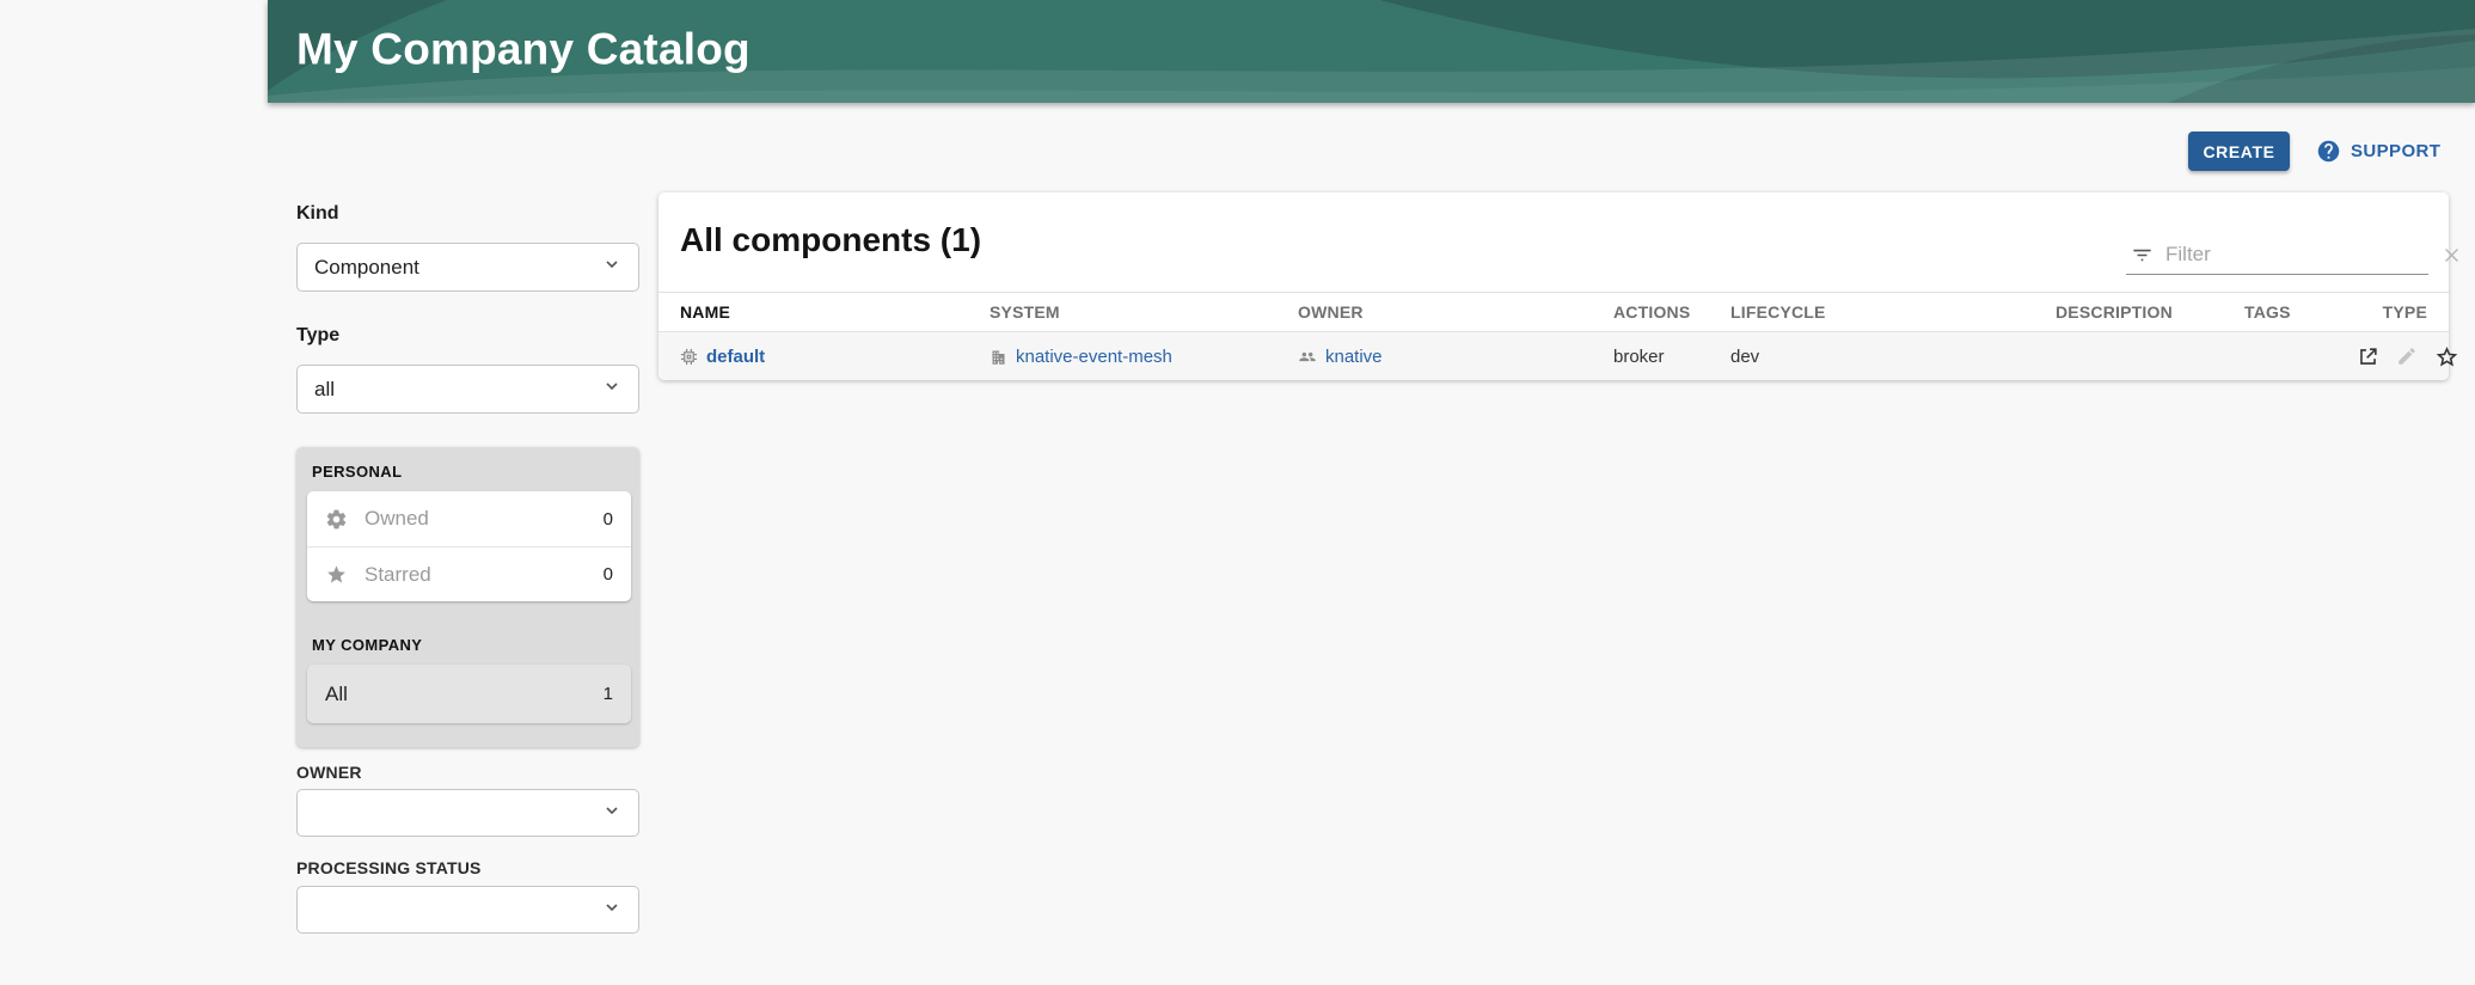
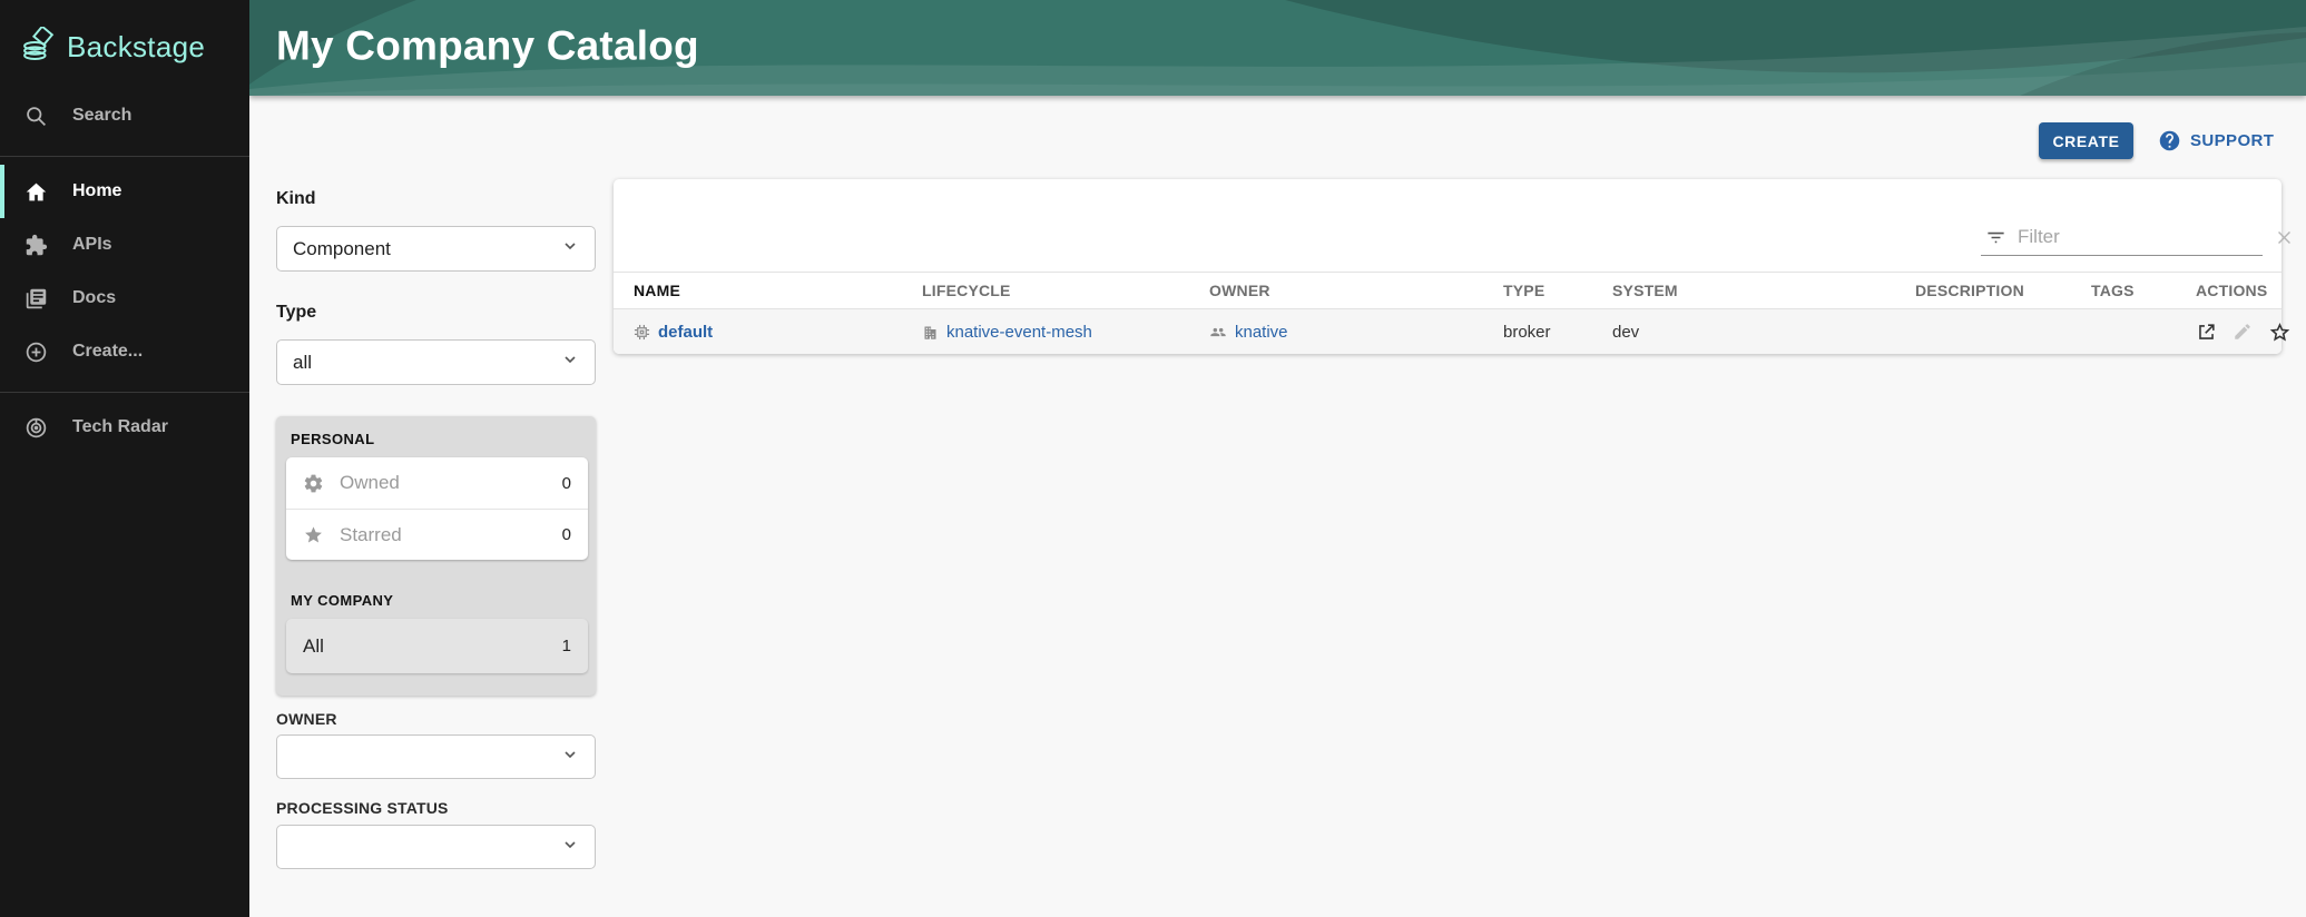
  My Company Catalog
+ Backstage
+ Search
+ Home
+ APIs
+ Docs
+ Create...
+ Tech Radar
  CREATE
  SUPPORT
  Kind
  Component
  Type
  all
  PERSONAL
  Owned
  0
  Starred
  0
  MY COMPANY
  All
  1
  OWNER
  PROCESSING STATUS
- All components (1)
  Filter
  NAME
- SYSTEM
+ LIFECYCLE
  OWNER
- ACTIONS
+ TYPE
- LIFECYCLE
+ SYSTEM
  DESCRIPTION
  TAGS
- TYPE
+ ACTIONS
  default
  knative-event-mesh
  knative
  broker
  dev
